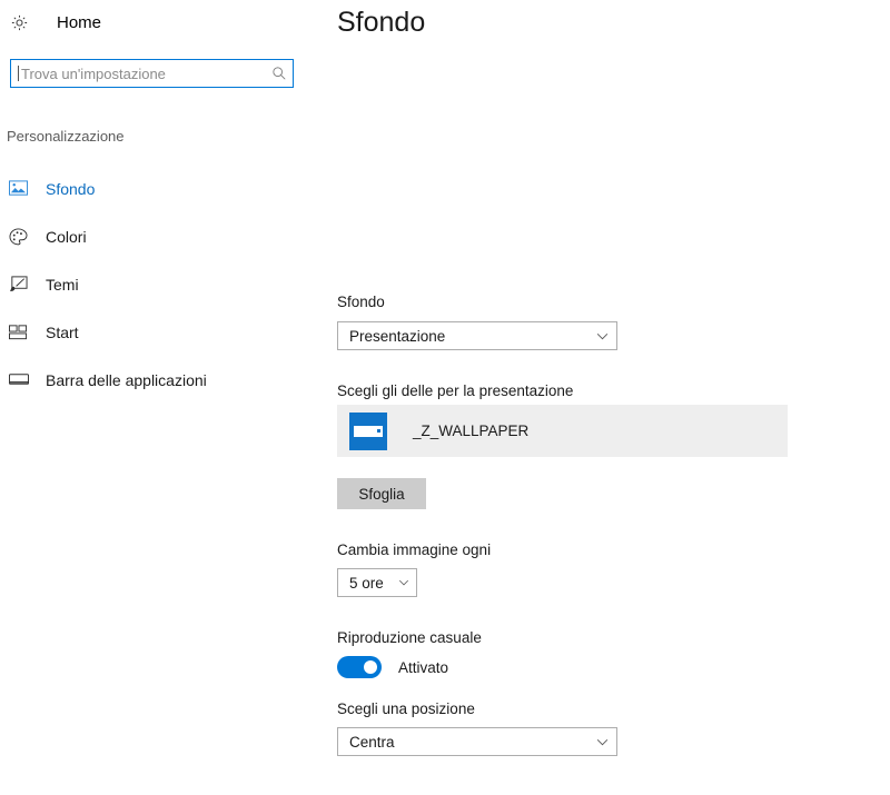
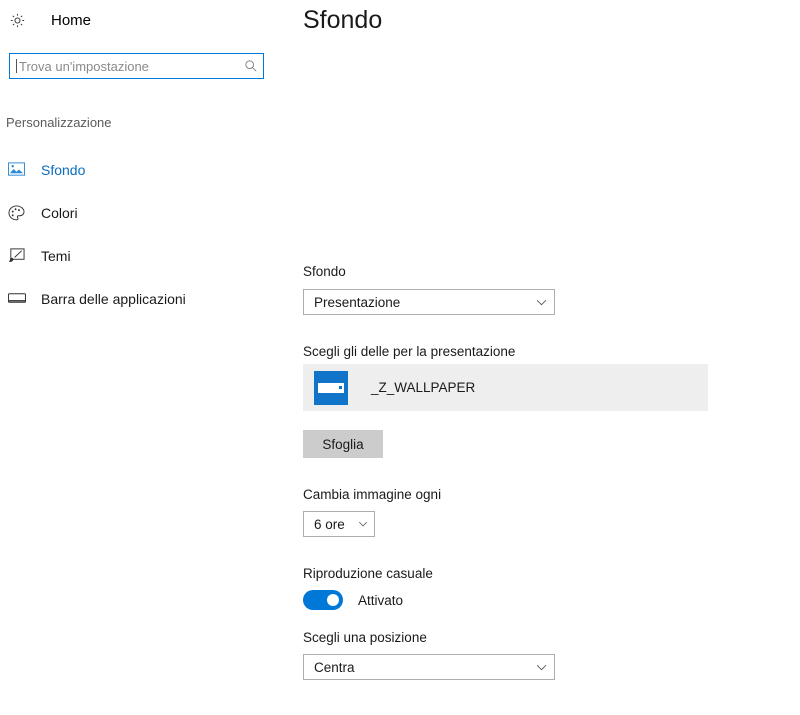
  Home
  Trova un'impostazione
  Personalizzazione
  Sfondo
  Colori
  Temi
- Start
  Barra delle applicazioni
  Sfondo
  Sfondo
  Presentazione
  Scegli gli delle per la presentazione
  _Z_WALLPAPER
  Sfoglia
  Cambia immagine ogni
- 5 ore
+ 6 ore
  Riproduzione casuale
  Attivato
  Scegli una posizione
  Centra
